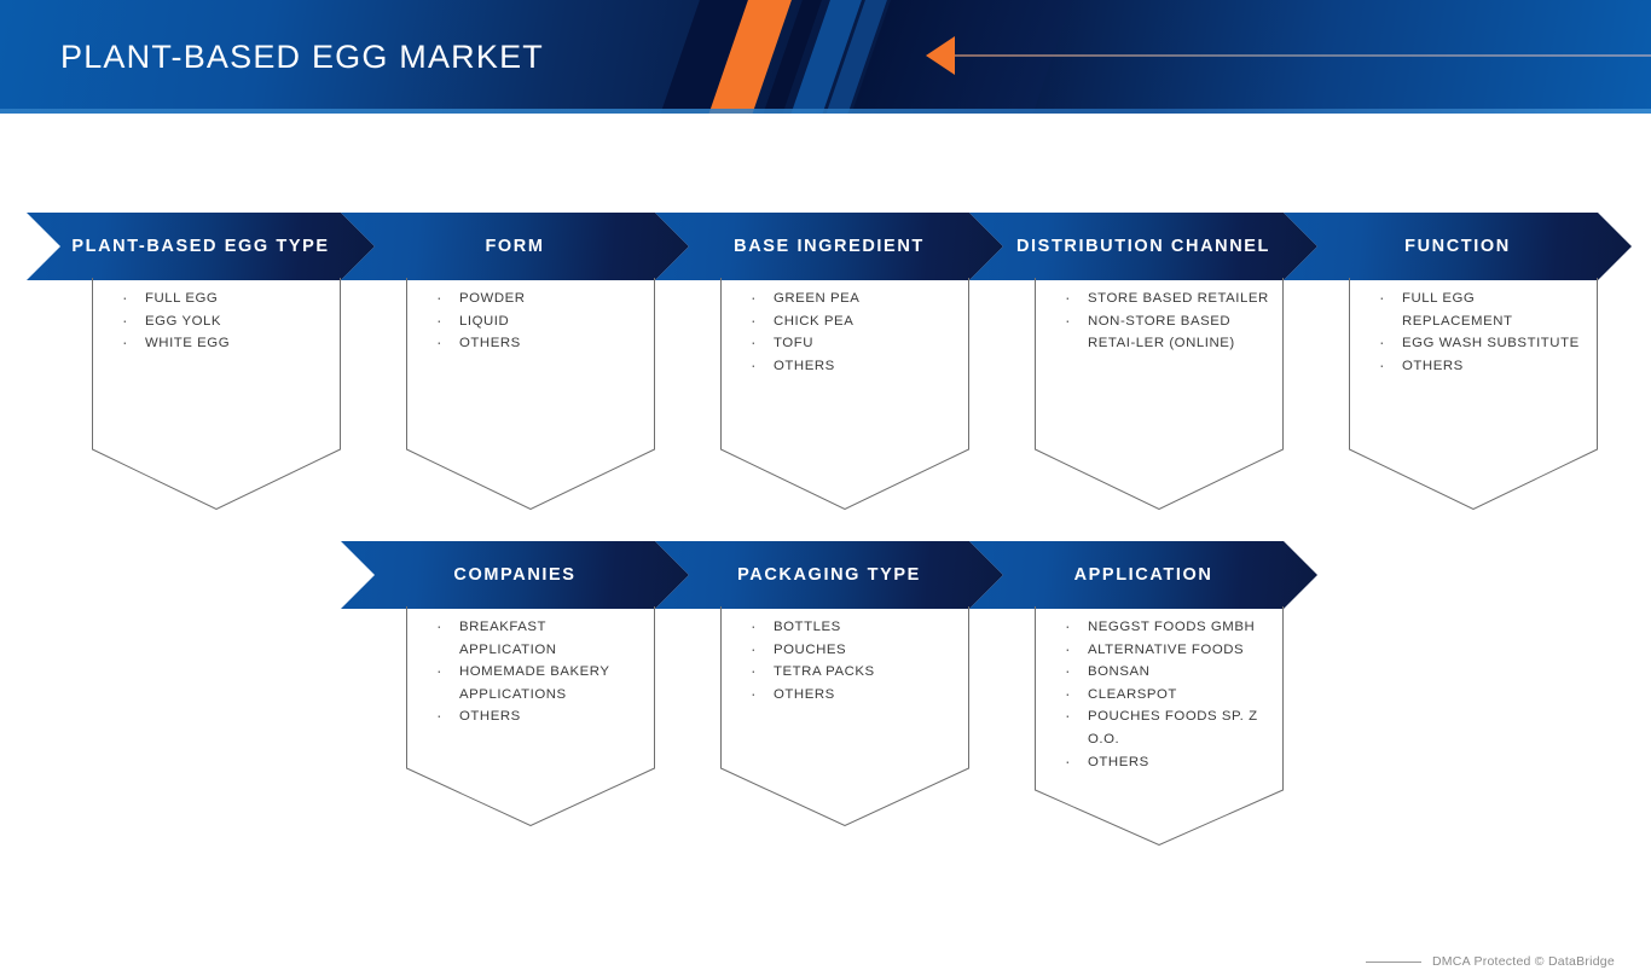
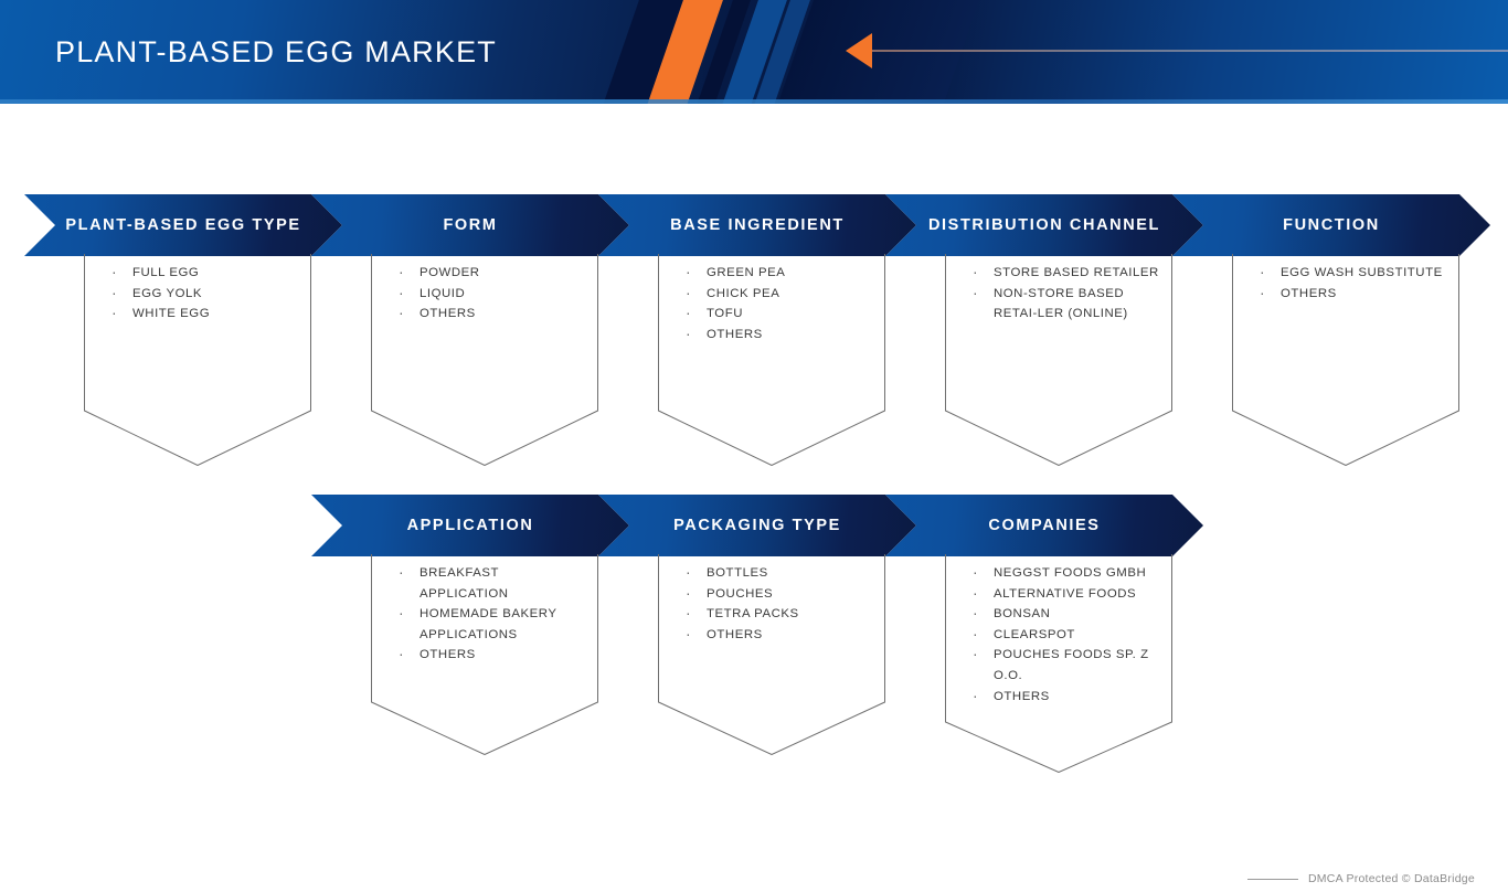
  PLANT-BASED EGG MARKET
  PLANT-BASED EGG TYPE
  FULL EGG
  EGG YOLK
  WHITE EGG
  FORM
  POWDER
  LIQUID
  OTHERS
  BASE INGREDIENT
  GREEN PEA
  CHICK PEA
  TOFU
  OTHERS
  DISTRIBUTION CHANNEL
  STORE BASED RETAILER
  NON-STORE BASED RETAI-LER (ONLINE)
  FUNCTION
- FULL EGG REPLACEMENT
  EGG WASH SUBSTITUTE
  OTHERS
- COMPANIES
+ APPLICATION
  BREAKFAST APPLICATION
  HOMEMADE BAKERY APPLICATIONS
  OTHERS
  PACKAGING TYPE
  BOTTLES
  POUCHES
  TETRA PACKS
  OTHERS
- APPLICATION
+ COMPANIES
  NEGGST FOODS GMBH
  ALTERNATIVE FOODS
  BONSAN
  CLEARSPOT
  POUCHES FOODS SP. Z O.O.
  OTHERS
  DMCA Protected © DataBridge
